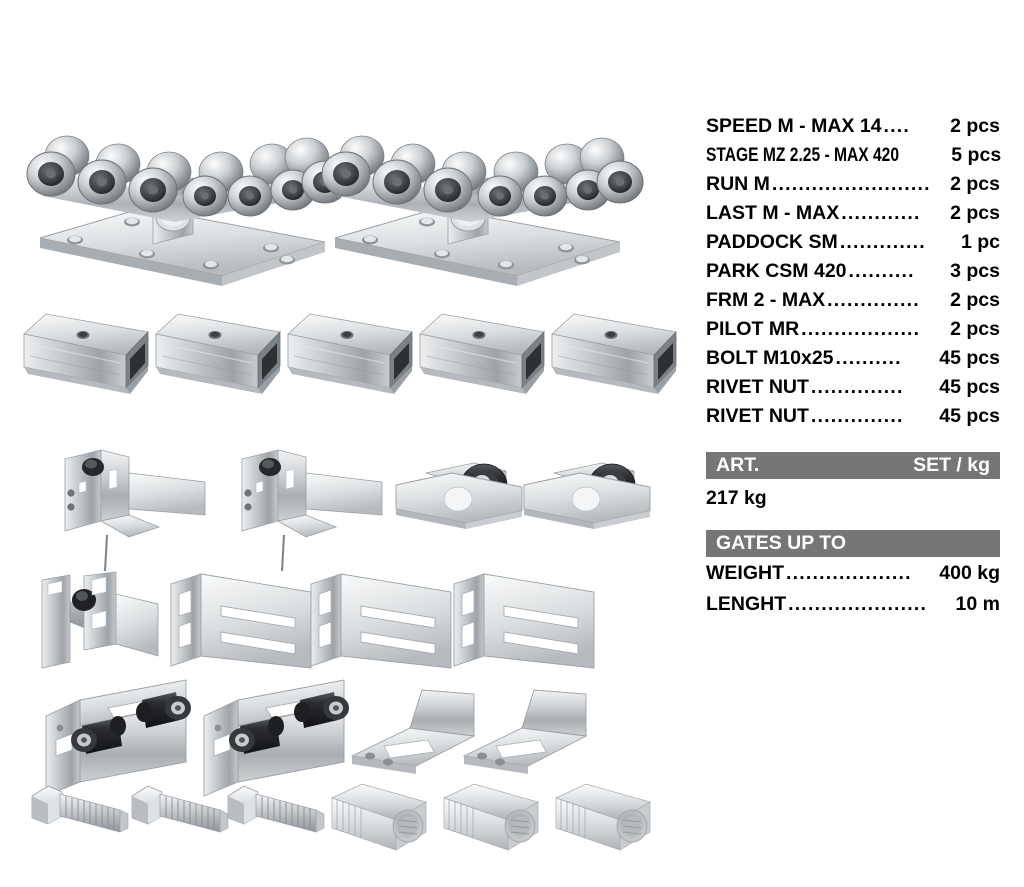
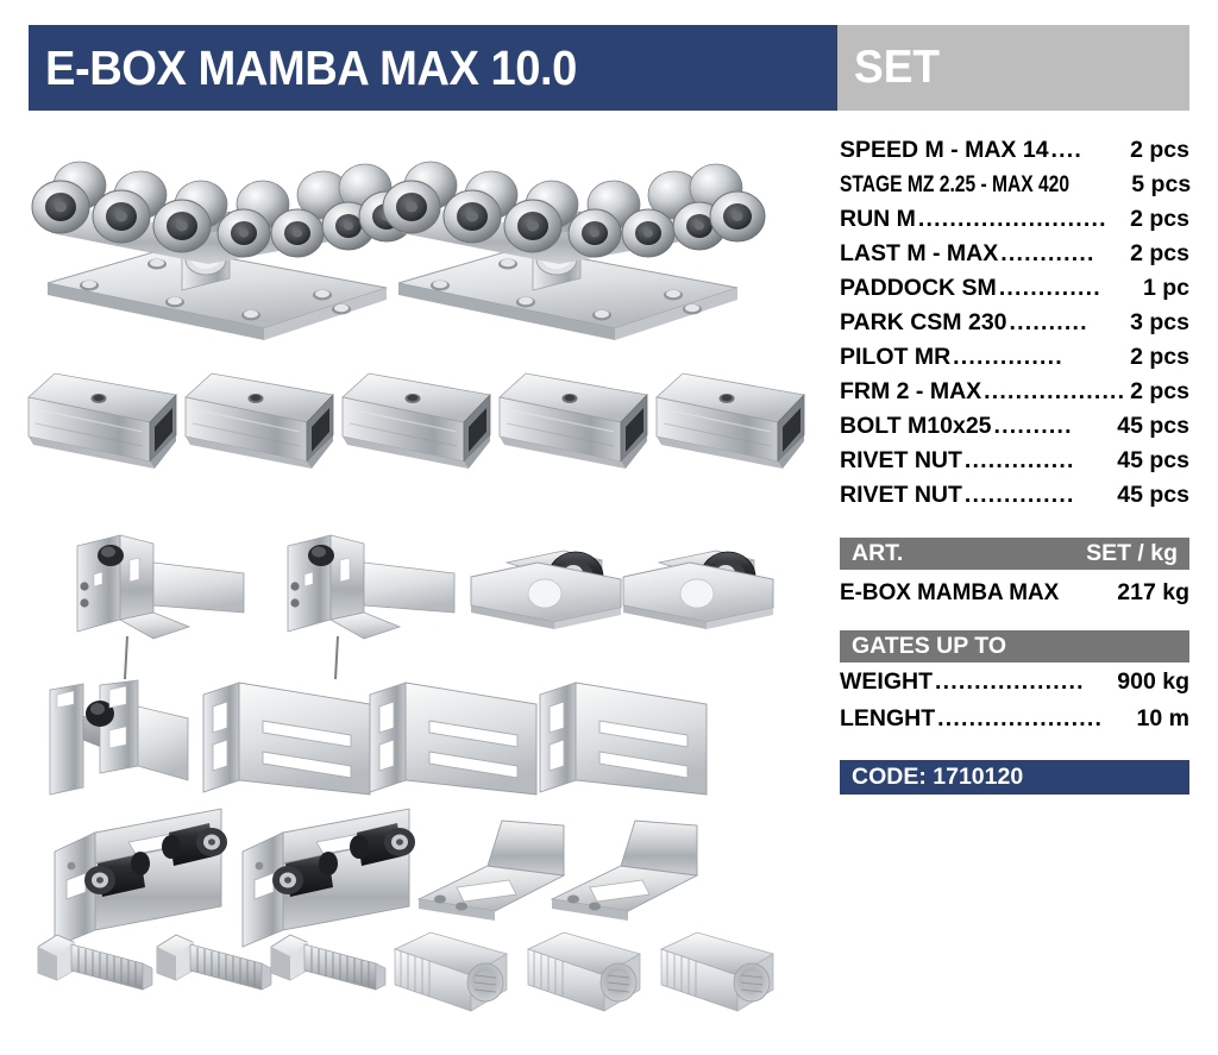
+ E-BOX MAMBA MAX 10.0
+ SET
  SPEED M - MAX 14
  ....
  2 pcs
  STAGE MZ 2.25 - MAX 420
  5 pcs
  RUN M
  ........................
  2 pcs
  LAST M - MAX
  ............
  2 pcs
  PADDOCK SM
  .............
  1 pc
- PARK CSM 420
+ PARK CSM 230
  ..........
  3 pcs
- FRM 2 - MAX
+ PILOT MR
  ..............
  2 pcs
- PILOT MR
+ FRM 2 - MAX
  ..................
  2 pcs
  BOLT M10x25
  ..........
  45 pcs
  RIVET NUT
  ..............
  45 pcs
  RIVET NUT
  ..............
  45 pcs
  ART.
  SET / kg
+ E-BOX MAMBA MAX
  217 kg
  GATES UP TO
  WEIGHT
  ...................
- 400 kg
+ 900 kg
  LENGHT
  .....................
  10 m
+ CODE: 1710120
